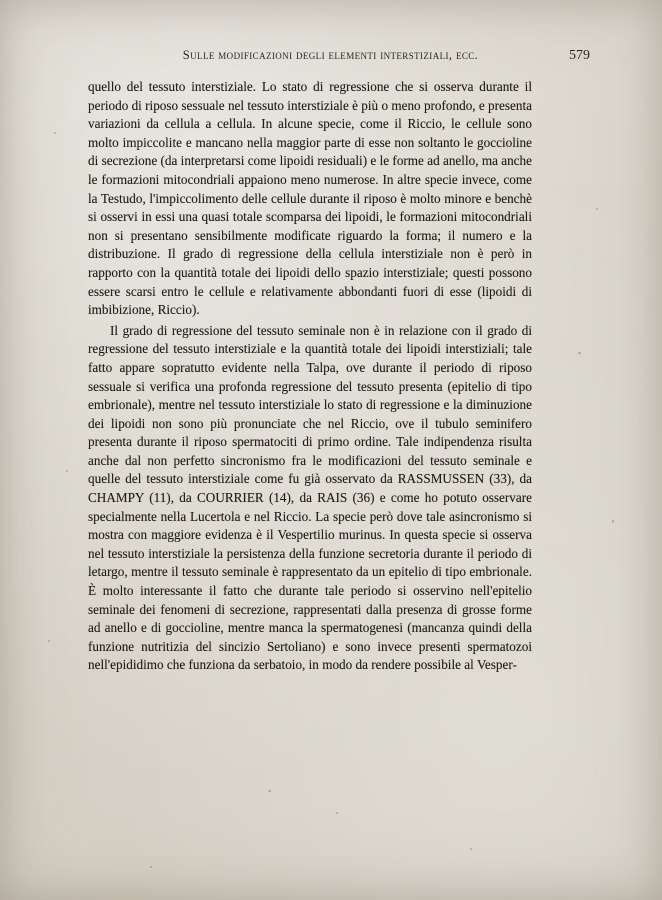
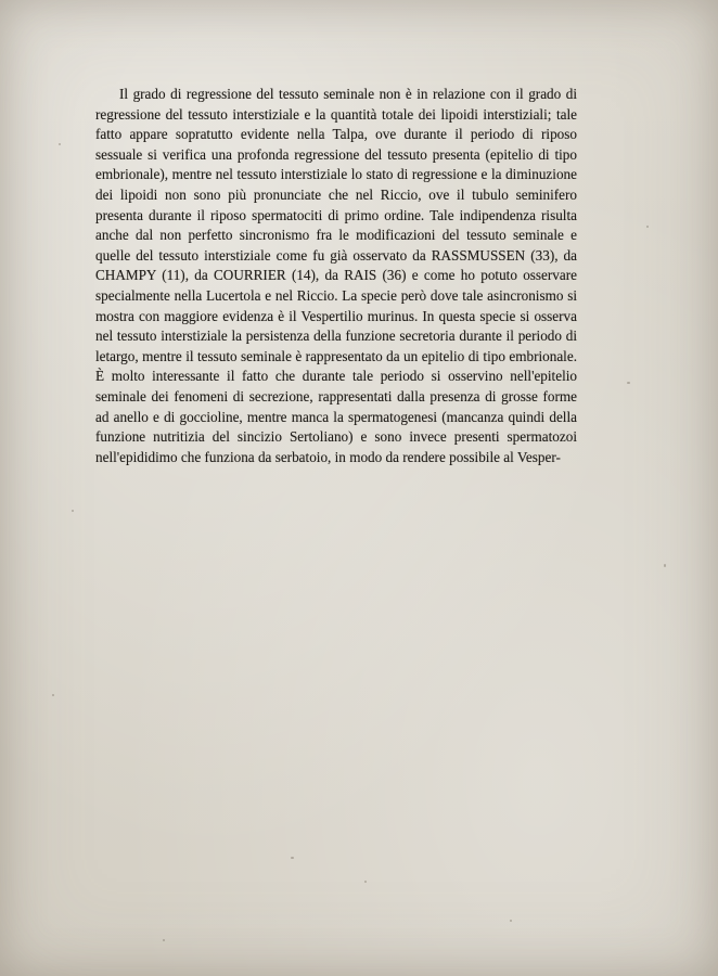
- Sulle modificazioni degli elementi interstiziali, ecc.
- 579
- quello del tessuto interstiziale. Lo stato di regressione che si osserva durante il periodo di riposo sessuale nel tessuto interstiziale è più o meno profondo, e presenta variazioni da cellula a cellula. In alcune specie, come il Riccio, le cellule sono molto impiccolite e mancano nella maggior parte di esse non soltanto le goccioline di secrezione (da interpretarsi come lipoidi residuali) e le forme ad anello, ma anche le formazioni mitocondriali appaiono meno numerose. In altre specie invece, come la Testudo, l'impiccolimento delle cellule durante il riposo è molto minore e benchè si osservi in essi una quasi totale scomparsa dei lipoidi, le formazioni mitocondriali non si presentano sensibilmente modificate riguardo la forma; il numero e la distribuzione. Il grado di regressione della cellula interstiziale non è però in rapporto con la quantità totale dei lipoidi dello spazio interstiziale; questi possono essere scarsi entro le cellule e relativamente abbondanti fuori di esse (lipoidi di imbibizione, Riccio).
  Il grado di regressione del tessuto seminale non è in relazione con il grado di regressione del tessuto interstiziale e la quantità totale dei lipoidi interstiziali; tale fatto appare sopratutto evidente nella Talpa, ove durante il periodo di riposo sessuale si verifica una profonda regressione del tessuto presenta (epitelio di tipo embrionale), mentre nel tessuto interstiziale lo stato di regressione e la diminuzione dei lipoidi non sono più pronunciate che nel Riccio, ove il tubulo seminifero presenta durante il riposo spermatociti di primo ordine. Tale indipendenza risulta anche dal non perfetto sincronismo fra le modificazioni del tessuto seminale e quelle del tessuto interstiziale come fu già osservato da RASSMUSSEN (33), da CHAMPY (11), da COURRIER (14), da RAIS (36) e come ho potuto osservare specialmente nella Lucertola e nel Riccio. La specie però dove tale asincronismo si mostra con maggiore evidenza è il Vespertilio murinus. In questa specie si osserva nel tessuto interstiziale la persistenza della funzione secretoria durante il periodo di letargo, mentre il tessuto seminale è rappresentato da un epitelio di tipo embrionale. È molto interessante il fatto che durante tale periodo si osservino nell'epitelio seminale dei fenomeni di secrezione, rappresentati dalla presenza di grosse forme ad anello e di goccioline, mentre manca la spermatogenesi (mancanza quindi della funzione nutritizia del sincizio Sertoliano) e sono invece presenti spermatozoi nell'epididimo che funziona da serbatoio, in modo da rendere possibile al Vesper-
